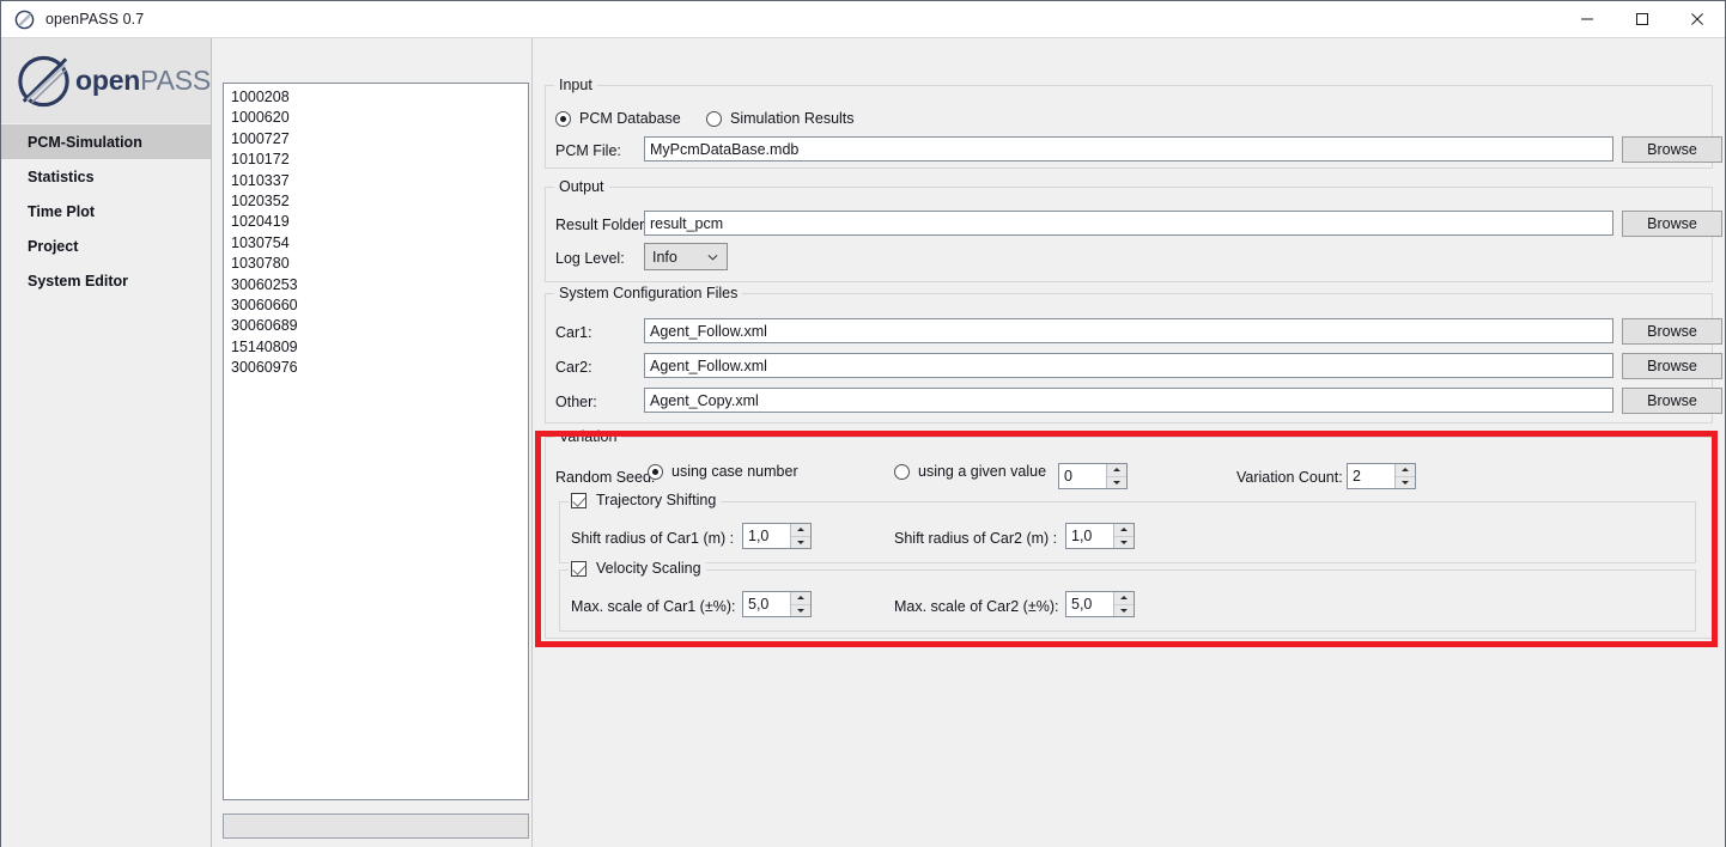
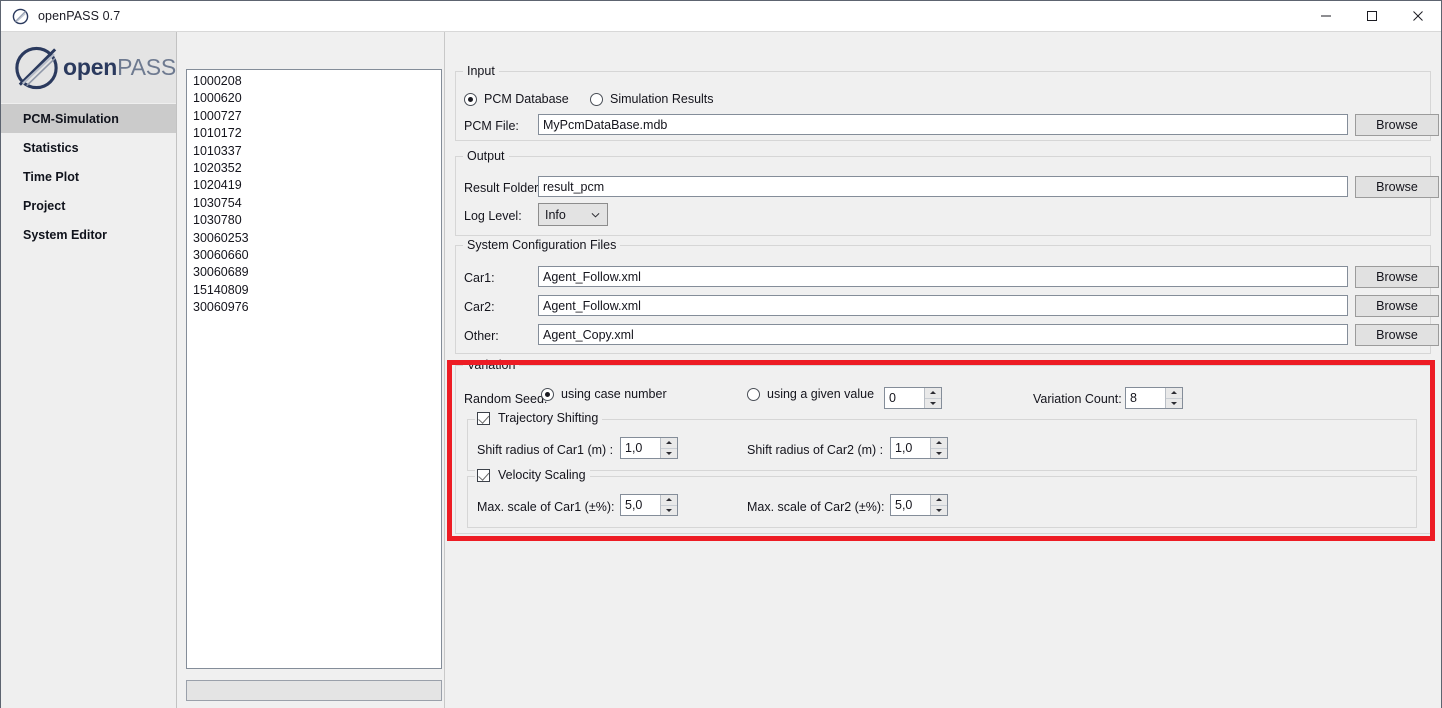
  openPASS 0.7
  open
  PASS
  PCM-Simulation
  Statistics
  Time Plot
  Project
  System Editor
  1000208
  1000620
  1000727
  1010172
  1010337
  1020352
  1020419
  1030754
  1030780
  30060253
  30060660
  30060689
  15140809
  30060976
  Input
  PCM Database
  Simulation Results
  PCM File:
  MyPcmDataBase.mdb
  Browse
  Output
  Result Folder
  result_pcm
  Browse
  Log Level:
  Info
  System Configuration Files
  Car1:
  Agent_Follow.xml
  Browse
  Car2:
  Agent_Follow.xml
  Browse
  Other:
  Agent_Copy.xml
  Browse
  Variation
  Random Seed
  using case number
  using a given value
  0
  Variation Count:
- 2
+ 8
  Trajectory Shifting
  Shift radius of Car1 (m) :
  1,0
  Shift radius of Car2 (m) :
  1,0
  Velocity Scaling
  Max. scale of Car1 (±%):
  5,0
  Max. scale of Car2 (±%):
  5,0
